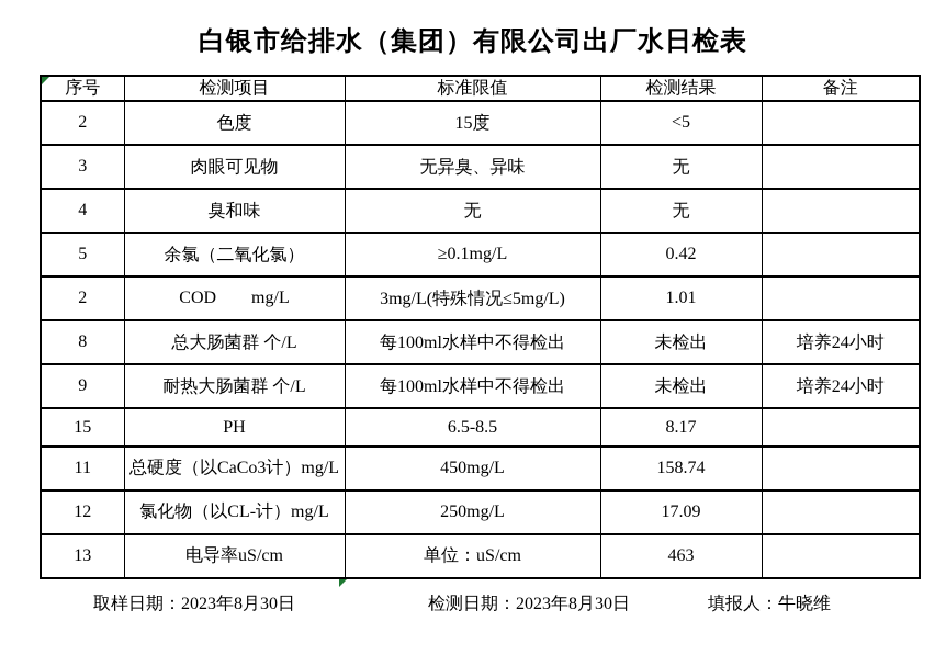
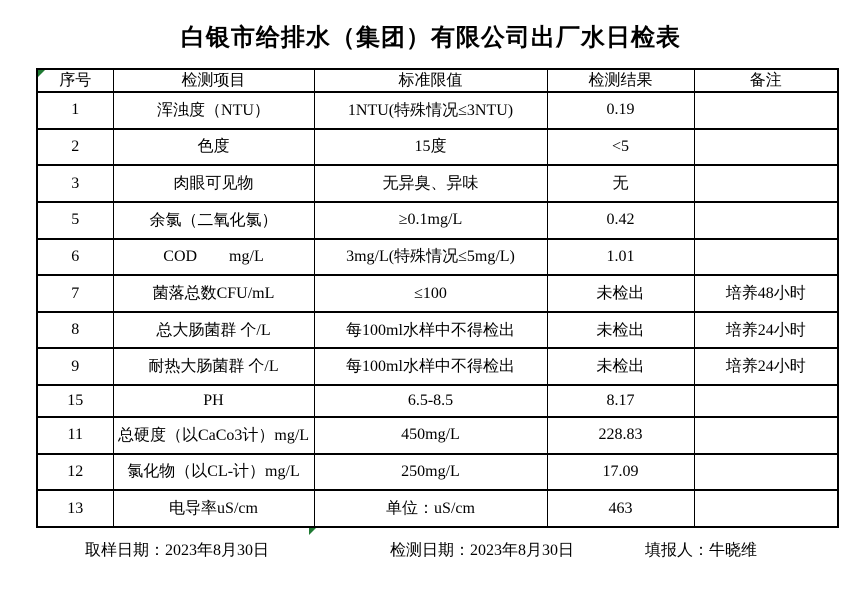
  白银市给排水（集团）有限公司出厂水日检表
  序号	检测项目	标准限值	检测结果	备注
+ 1	浑浊度（NTU）	1NTU(特殊情况≤3NTU)	0.19
  2	色度	15度	<5
  3	肉眼可见物	无异臭、异味	无
- 4	臭和味	无	无
  5	余氯（二氧化氯）	≥0.1mg/L	0.42
- 2	COD mg/L	3mg/L(特殊情况≤5mg/L)	1.01
+ 6	COD mg/L	3mg/L(特殊情况≤5mg/L)	1.01
+ 7	菌落总数CFU/mL	≤100	未检出	培养48小时
  8	总大肠菌群 个/L	每100ml水样中不得检出	未检出	培养24小时
  9	耐热大肠菌群 个/L	每100ml水样中不得检出	未检出	培养24小时
  15	PH	6.5-8.5	8.17
- 11	总硬度（以CaCo3计）mg/L	450mg/L	158.74
+ 11	总硬度（以CaCo3计）mg/L	450mg/L	228.83
  12	氯化物（以CL-计）mg/L	250mg/L	17.09
  13	电导率uS/cm	单位：uS/cm	463
  取样日期：2023年8月30日
  检测日期：2023年8月30日
  填报人：牛晓维
